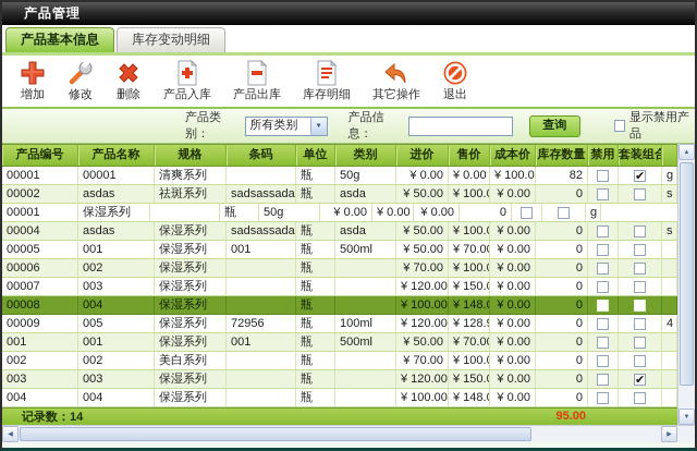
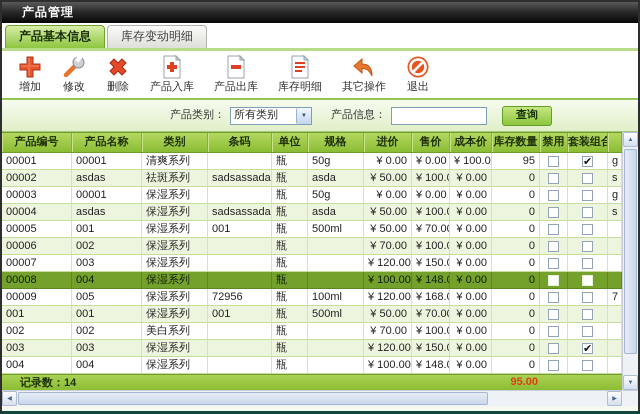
  产品管理
  产品基本信息
  库存变动明细
  增加
  修改
  删除
  产品入库
  产品出库
  库存明细
  其它操作
  退出
  产品类别：
  所有类别
  产品信息：
  查询
- 显示禁用产品
  产品编号
  产品名称
- 规格
+ 类别
  条码
  单位
- 类别
+ 规格
  进价
  售价
  成本价
  库存数量
  禁用
  套装组合
  00001
  00001
  清爽系列
  瓶
  50g
  ¥ 0.00
  ¥ 0.00
  ¥ 100.0
- 82
+ 95
  g
  00002
  asdas
  祛斑系列
  sadsassada
  瓶
  asda
  ¥ 50.00
  ¥ 100.0
  ¥ 0.00
  0
  s
+ 00003
  00001
  保湿系列
  瓶
  50g
  ¥ 0.00
  ¥ 0.00
  ¥ 0.00
  0
  g
  00004
  asdas
  保湿系列
  sadsassada
  瓶
  asda
  ¥ 50.00
  ¥ 100.0
  ¥ 0.00
  0
  s
  00005
  001
  保湿系列
  001
  瓶
  500ml
  ¥ 50.00
  ¥ 70.00
  ¥ 0.00
  0
  00006
  002
  保湿系列
  瓶
  ¥ 70.00
  ¥ 100.0
  ¥ 0.00
  0
  00007
  003
  保湿系列
  瓶
  ¥ 120.00
  ¥ 150.0
  ¥ 0.00
  0
  00008
  004
  保湿系列
  瓶
  ¥ 100.00
  ¥ 148.0
  ¥ 0.00
  0
  00009
  005
  保湿系列
  72956
  瓶
  100ml
  ¥ 120.00
- ¥ 128.9
+ ¥ 168.0
  ¥ 0.00
  0
- 4
+ 7
  001
  001
  保湿系列
  001
  瓶
  500ml
  ¥ 50.00
  ¥ 70.00
  ¥ 0.00
  0
  002
  002
  美白系列
  瓶
  ¥ 70.00
  ¥ 100.0
  ¥ 0.00
  0
  003
  003
  保湿系列
  瓶
  ¥ 120.00
  ¥ 150.0
  ¥ 0.00
  0
  004
  004
  保湿系列
  瓶
  ¥ 100.00
  ¥ 148.0
  ¥ 0.00
  0
  记录数：14
  95.00
